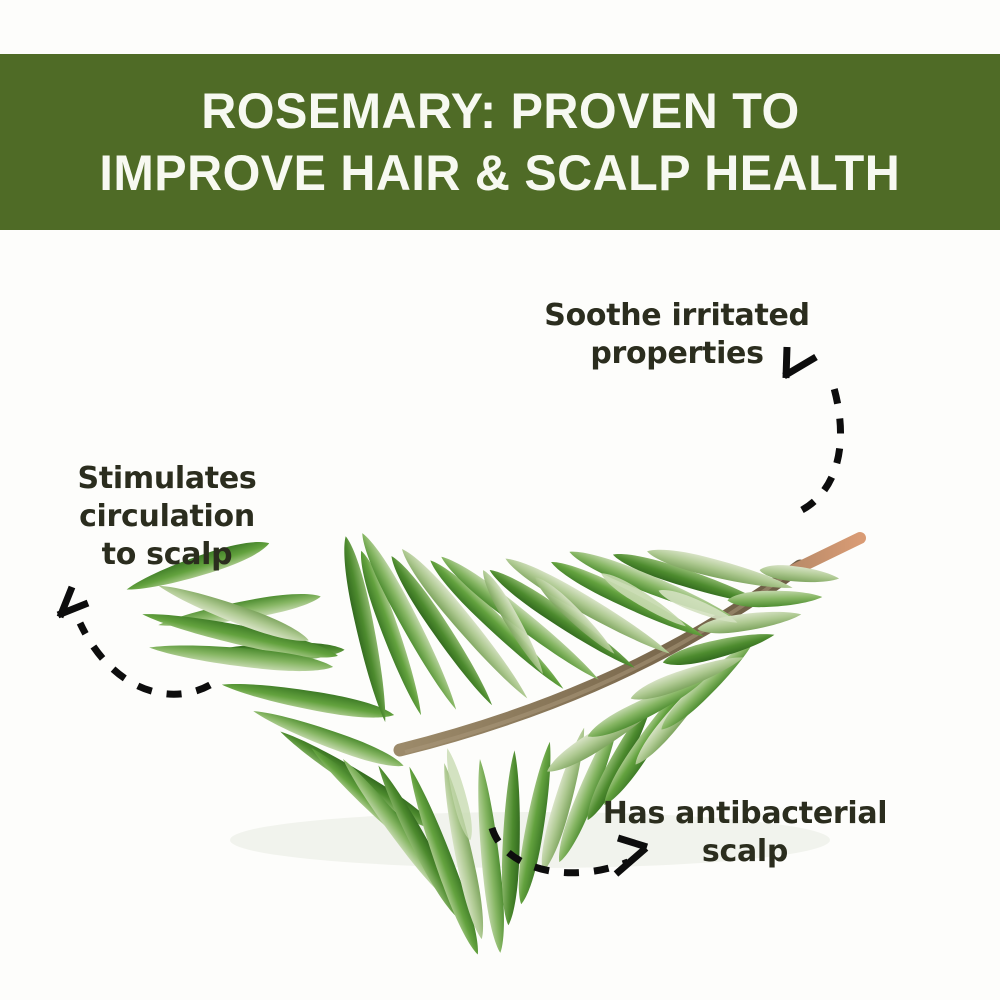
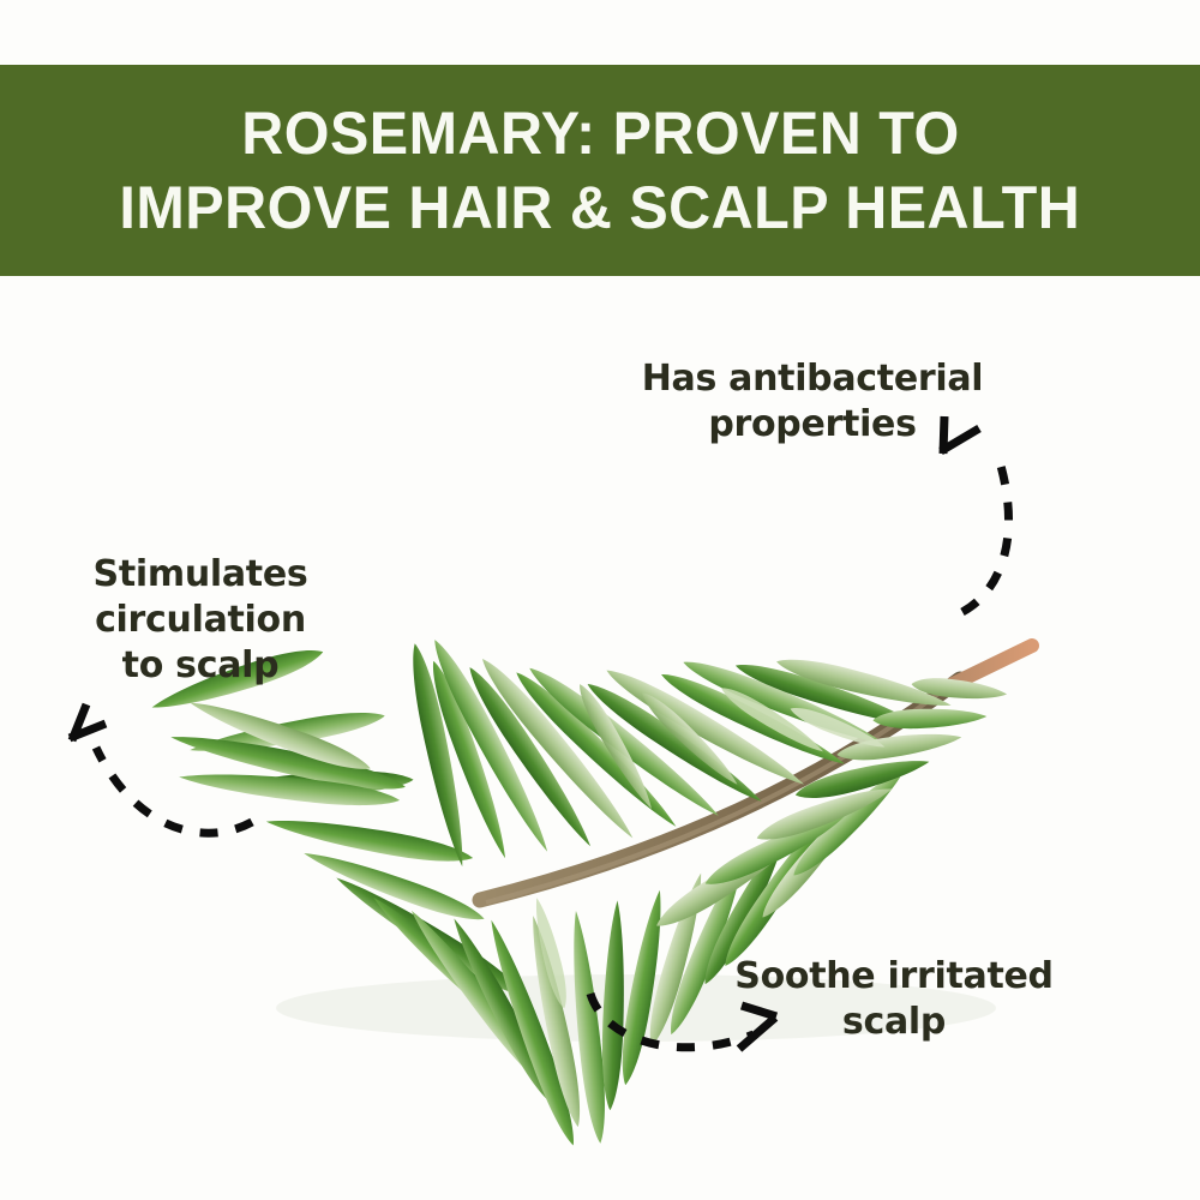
  ROSEMARY: PROVEN TO
  IMPROVE HAIR & SCALP HEALTH
- Soothe irritated
+ Has antibacterial
  properties
  Stimulates
  circulation
  to scalp
- Has antibacterial
+ Soothe irritated
  scalp
